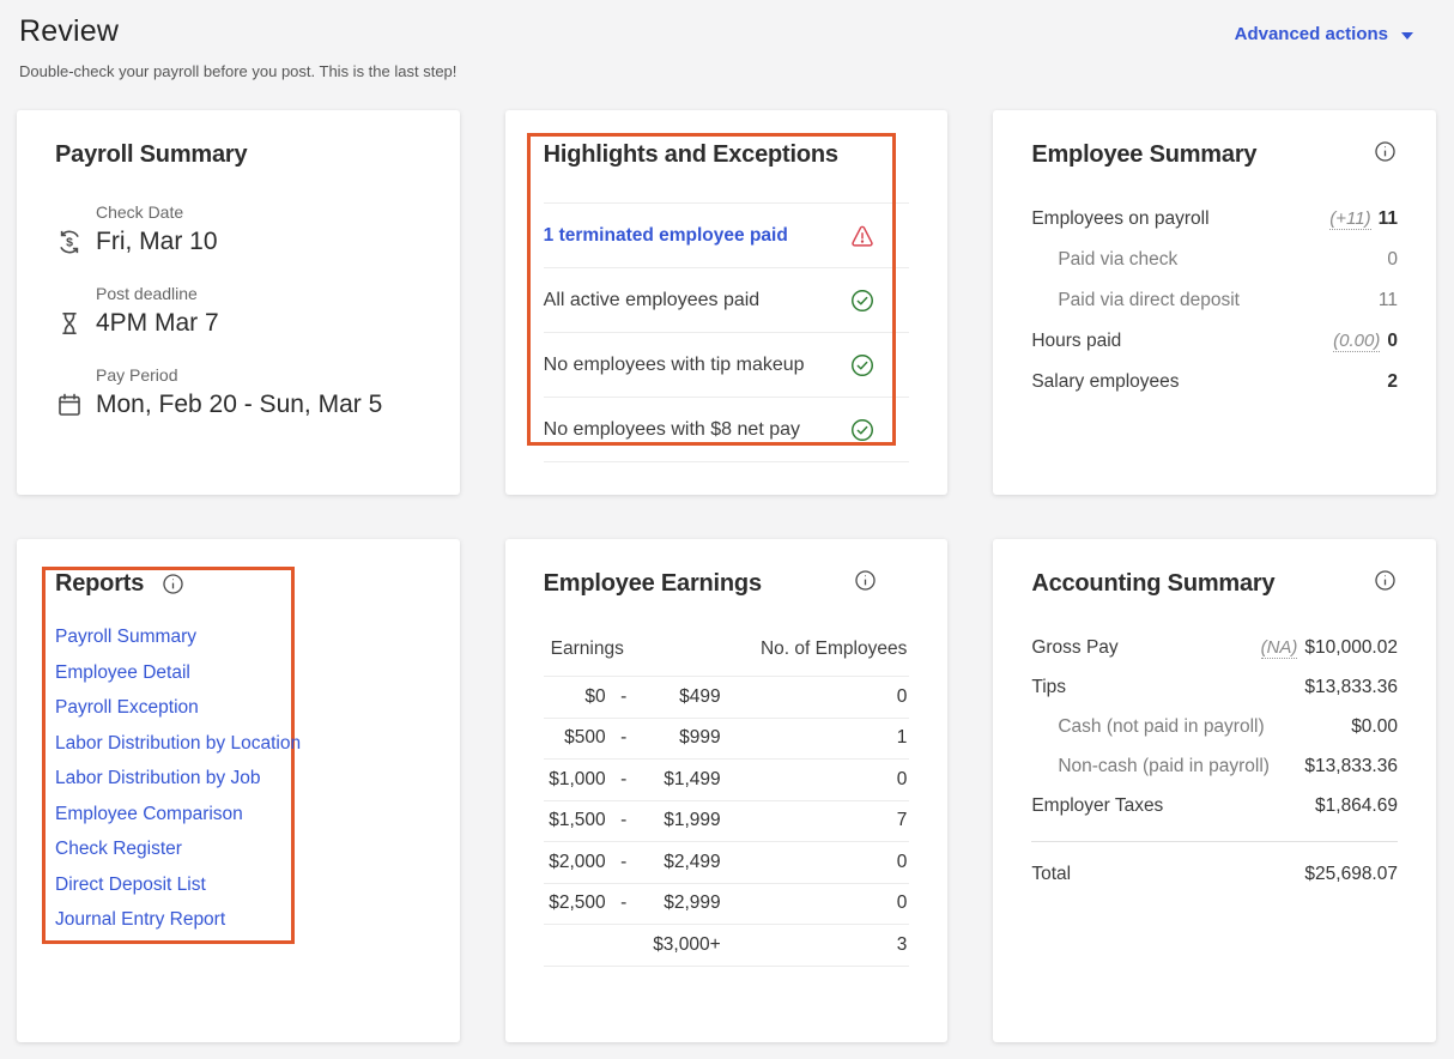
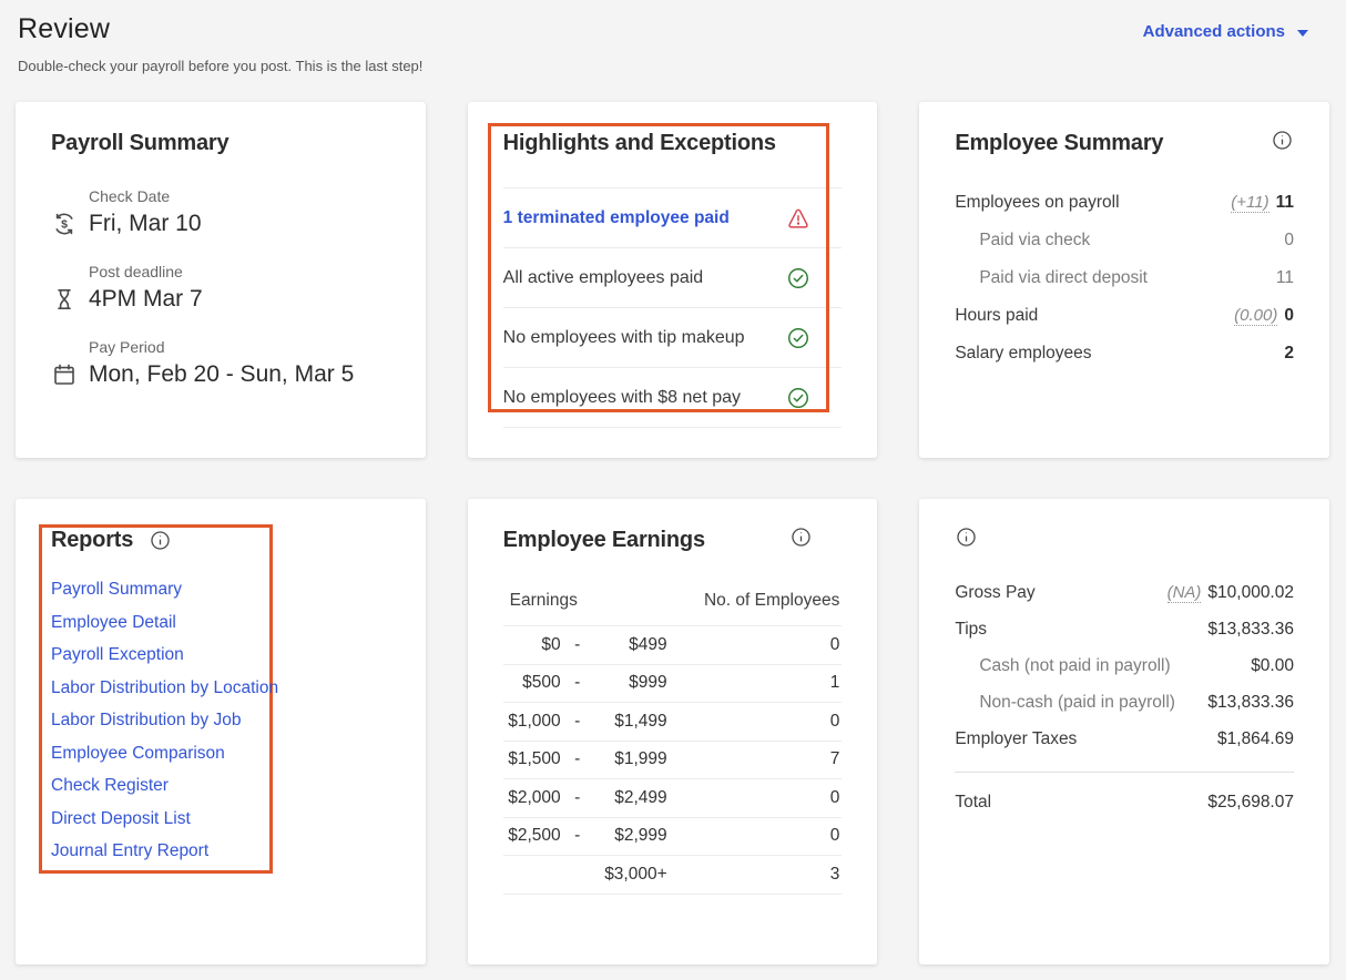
  Review
  Double-check your payroll before you post. This is the last step!
  Advanced actions
  Payroll Summary
  Check Date
  $
  Fri, Mar 10
  Post deadline
  4PM Mar 7
  Pay Period
  Mon, Feb 20 - Sun, Mar 5
  Highlights and Exceptions
  1 terminated employee paid
  All active employees paid
  No employees with tip makeup
  No employees with $8 net pay
  Employee Summary
  Employees on payroll
  (+11)
  11
  Paid via check
  0
  Paid via direct deposit
  11
  Hours paid
  (0.00)
  0
  Salary employees
  2
  Reports
  Payroll Summary
  Employee Detail
  Payroll Exception
  Labor Distribution by Location
  Labor Distribution by Job
  Employee Comparison
  Check Register
  Direct Deposit List
  Journal Entry Report
  Employee Earnings
  Earnings
  No. of Employees
  $0
  -
  $499
  0
  $500
  -
  $999
  1
  $1,000
  -
  $1,499
  0
  $1,500
  -
  $1,999
  7
  $2,000
  -
  $2,499
  0
  $2,500
  -
  $2,999
  0
  $3,000+
  3
- Accounting Summary
  Gross Pay
  (NA)
  $10,000.02
  Tips
  $13,833.36
  Cash (not paid in payroll)
  $0.00
  Non-cash (paid in payroll)
  $13,833.36
  Employer Taxes
  $1,864.69
  Total
  $25,698.07
